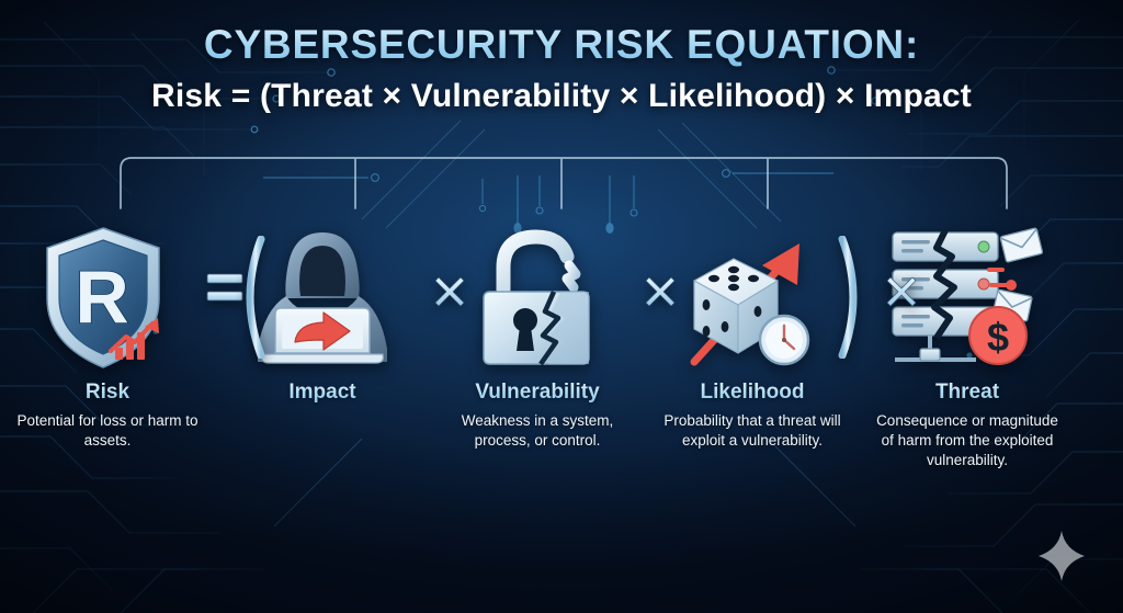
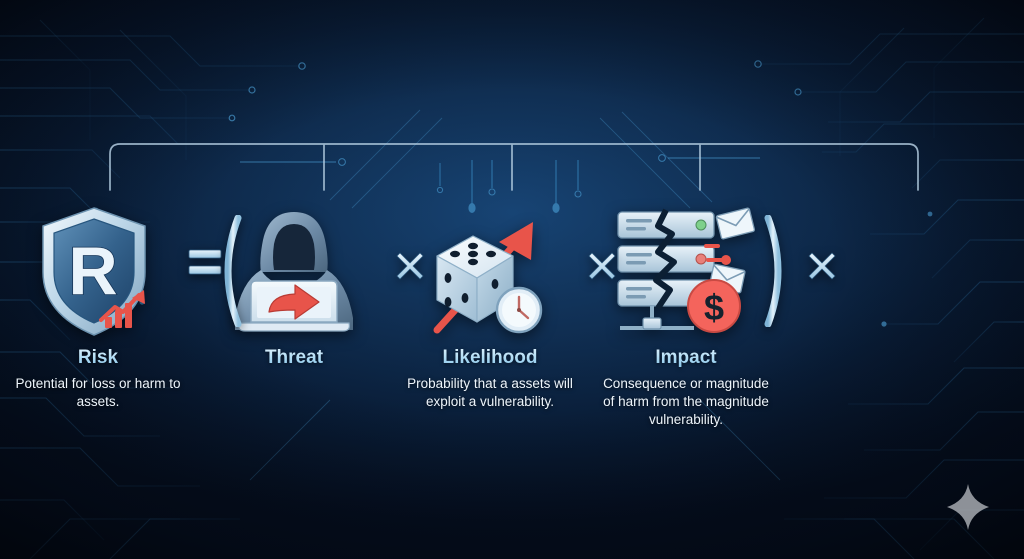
- CYBERSECURITY RISK EQUATION:
- Risk = (Threat × Vulnerability × Likelihood) × Impact
  R
  Risk
  Potential for loss or harm to assets.
- Impact
+ Threat
- Vulnerability
- Weakness in a system, process, or control.
  Likelihood
- Probability that a threat will exploit a vulnerability.
+ Probability that a assets will exploit a vulnerability.
  $
- Threat
+ Impact
- Consequence or magnitude of harm from the exploited vulnerability.
+ Consequence or magnitude of harm from the magnitude vulnerability.
